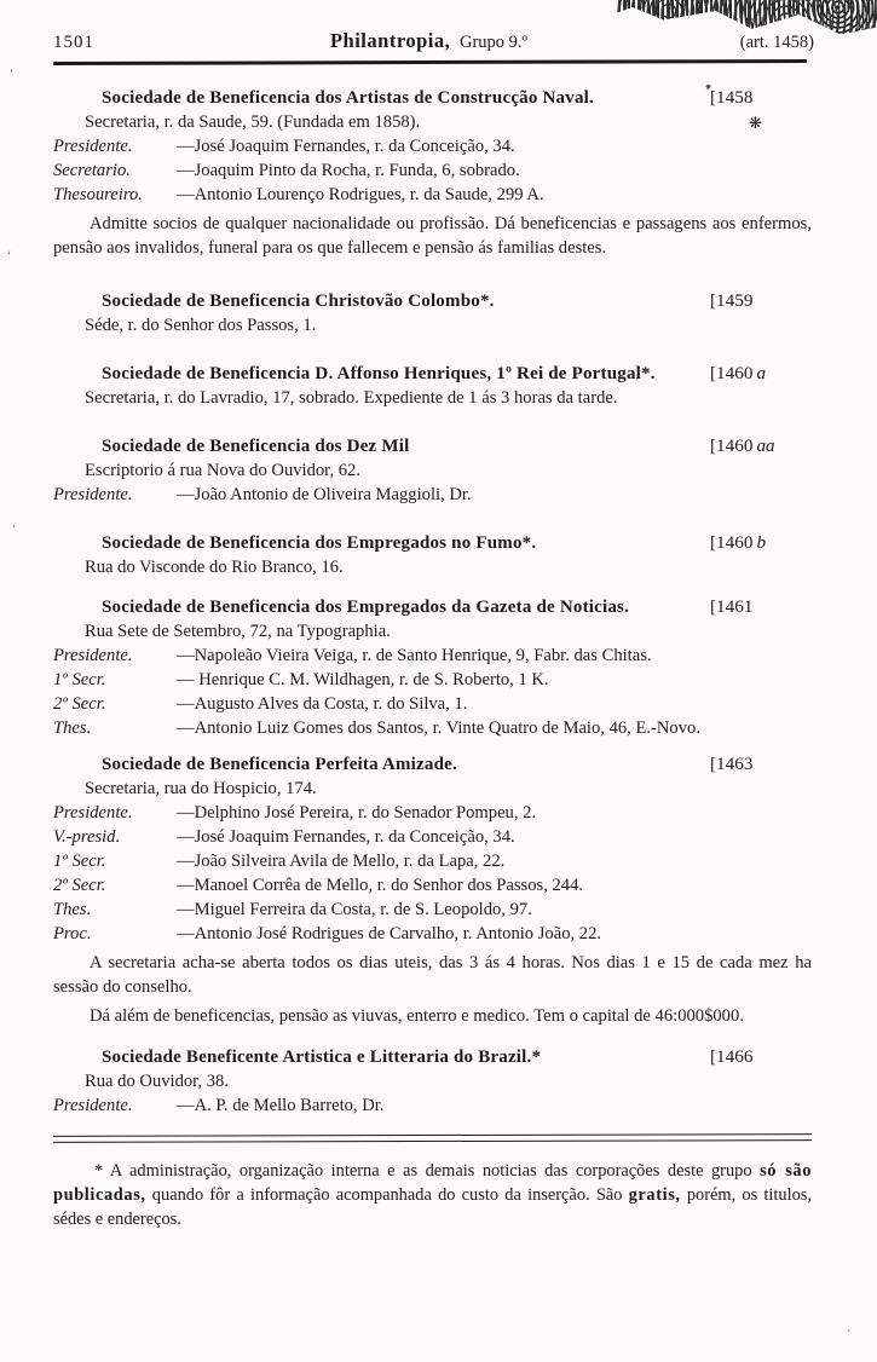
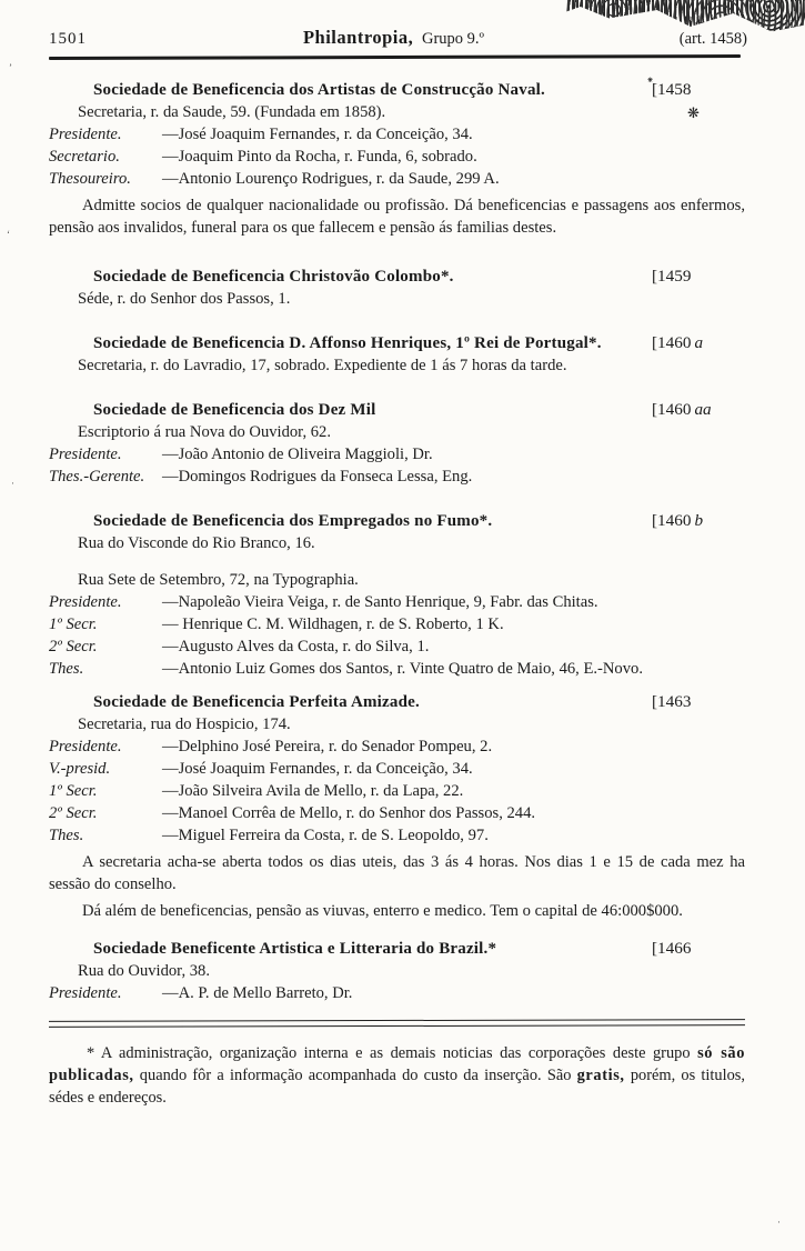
  1501
  Philantropia, Grupo 9.º
  (art. 1458)
  Sociedade de Beneficencia dos Artistas de Construcção Naval.
  [1458
  Secretaria, r. da Saude, 59. (Fundada em 1858).
  Presidente.
  —José Joaquim Fernandes, r. da Conceição, 34.
  Secretario.
  —Joaquim Pinto da Rocha, r. Funda, 6, sobrado.
  Thesoureiro.
  —Antonio Lourenço Rodrigues, r. da Saude, 299 A.
  Admitte socios de qualquer nacionalidade ou profissão. Dá beneficencias e passagens aos enfermos, pensão aos invalidos, funeral para os que fallecem e pensão ás familias destes.
  Sociedade de Beneficencia Christovão Colombo*.
  [1459
  Séde, r. do Senhor dos Passos, 1.
  Sociedade de Beneficencia D. Affonso Henriques, 1º Rei de Portugal*.
  [1460 a
- Secretaria, r. do Lavradio, 17, sobrado. Expediente de 1 ás 3 horas da tarde.
+ Secretaria, r. do Lavradio, 17, sobrado. Expediente de 1 ás 7 horas da tarde.
  Sociedade de Beneficencia dos Dez Mil
  [1460 aa
  Escriptorio á rua Nova do Ouvidor, 62.
  Presidente.
  —João Antonio de Oliveira Maggioli, Dr.
+ Thes.-Gerente.
+ —Domingos Rodrigues da Fonseca Lessa, Eng.
  Sociedade de Beneficencia dos Empregados no Fumo*.
  [1460 b
  Rua do Visconde do Rio Branco, 16.
- Sociedade de Beneficencia dos Empregados da Gazeta de Noticias.
- [1461
  Rua Sete de Setembro, 72, na Typographia.
  Presidente.
  —Napoleão Vieira Veiga, r. de Santo Henrique, 9, Fabr. das Chitas.
  1º Secr.
  — Henrique C. M. Wildhagen, r. de S. Roberto, 1 K.
  2º Secr.
  —Augusto Alves da Costa, r. do Silva, 1.
  Thes.
  —Antonio Luiz Gomes dos Santos, r. Vinte Quatro de Maio, 46, E.-Novo.
  Sociedade de Beneficencia Perfeita Amizade.
  [1463
  Secretaria, rua do Hospicio, 174.
  Presidente.
  —Delphino José Pereira, r. do Senador Pompeu, 2.
  V.-presid.
  —José Joaquim Fernandes, r. da Conceição, 34.
  1º Secr.
  —João Silveira Avila de Mello, r. da Lapa, 22.
  2º Secr.
  —Manoel Corrêa de Mello, r. do Senhor dos Passos, 244.
  Thes.
  —Miguel Ferreira da Costa, r. de S. Leopoldo, 97.
- Proc.
- —Antonio José Rodrigues de Carvalho, r. Antonio João, 22.
  A secretaria acha-se aberta todos os dias uteis, das 3 ás 4 horas. Nos dias 1 e 15 de cada mez ha sessão do conselho.
  Dá além de beneficencias, pensão as viuvas, enterro e medico. Tem o capital de 46:000$000.
  Sociedade Beneficente Artistica e Litteraria do Brazil.*
  [1466
  Rua do Ouvidor, 38.
  Presidente.
  —A. P. de Mello Barreto, Dr.
  * A administração, organização interna e as demais noticias das corporações deste grupo só são publicadas, quando fôr a informação acompanhada do custo da inserção. São gratis, porém, os titulos, sédes e endereços.
  ⁕
  ❋
  ’
  ʻ
  ·
  ·
